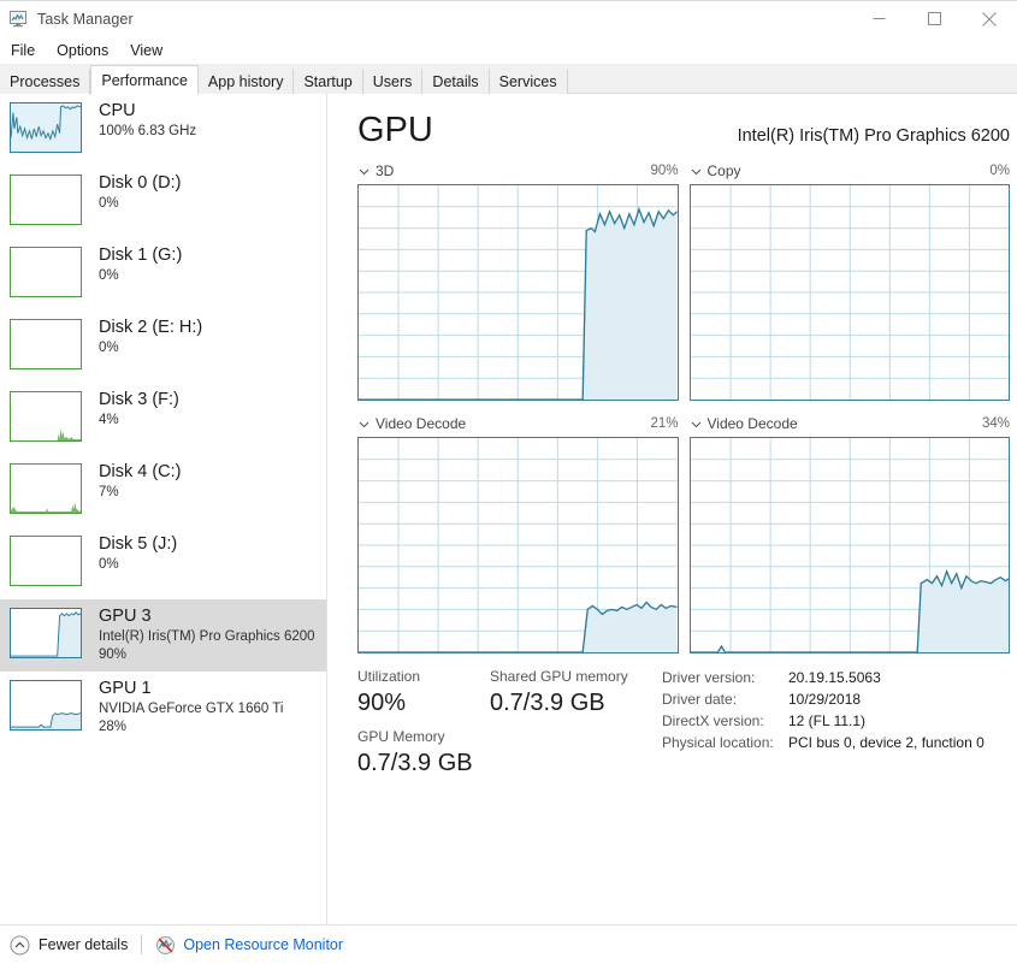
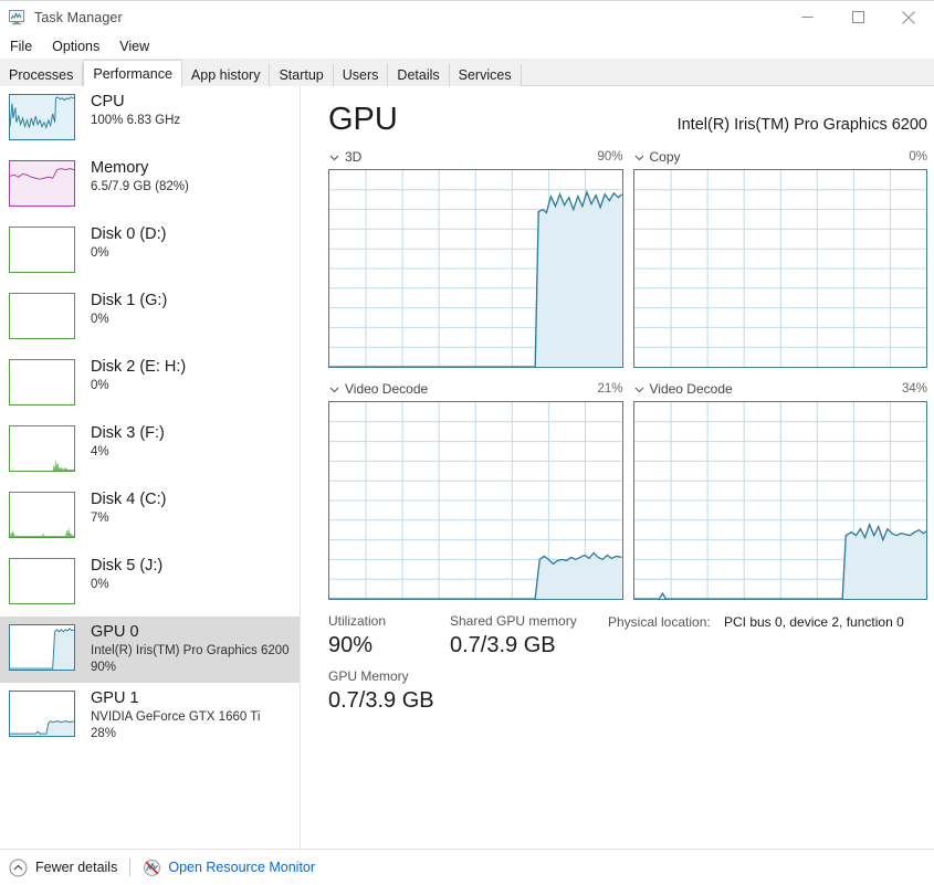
  Task Manager
  File
  Options
  View
  Processes
  Performance
  App history
  Startup
  Users
  Details
  Services
  CPU
  100% 6.83 GHz
+ Memory
+ 6.5/7.9 GB (82%)
  Disk 0 (D:)
  0%
  Disk 1 (G:)
  0%
  Disk 2 (E: H:)
  0%
  Disk 3 (F:)
  4%
  Disk 4 (C:)
  7%
  Disk 5 (J:)
  0%
- GPU 3
+ GPU 0
  Intel(R) Iris(TM) Pro Graphics 6200
  90%
  GPU 1
  NVIDIA GeForce GTX 1660 Ti
  28%
  GPU
  Intel(R) Iris(TM) Pro Graphics 6200
  3D
  90%
  Copy
  0%
  Video Decode
  21%
  Video Decode
  34%
  Utilization
  90%
  GPU Memory
  0.7/3.9 GB
  Shared GPU memory
  0.7/3.9 GB
- Driver version:
- 20.19.15.5063
- Driver date:
- 10/29/2018
- DirectX version:
- 12 (FL 11.1)
  Physical location:
  PCI bus 0, device 2, function 0
  Fewer details
  Open Resource Monitor
